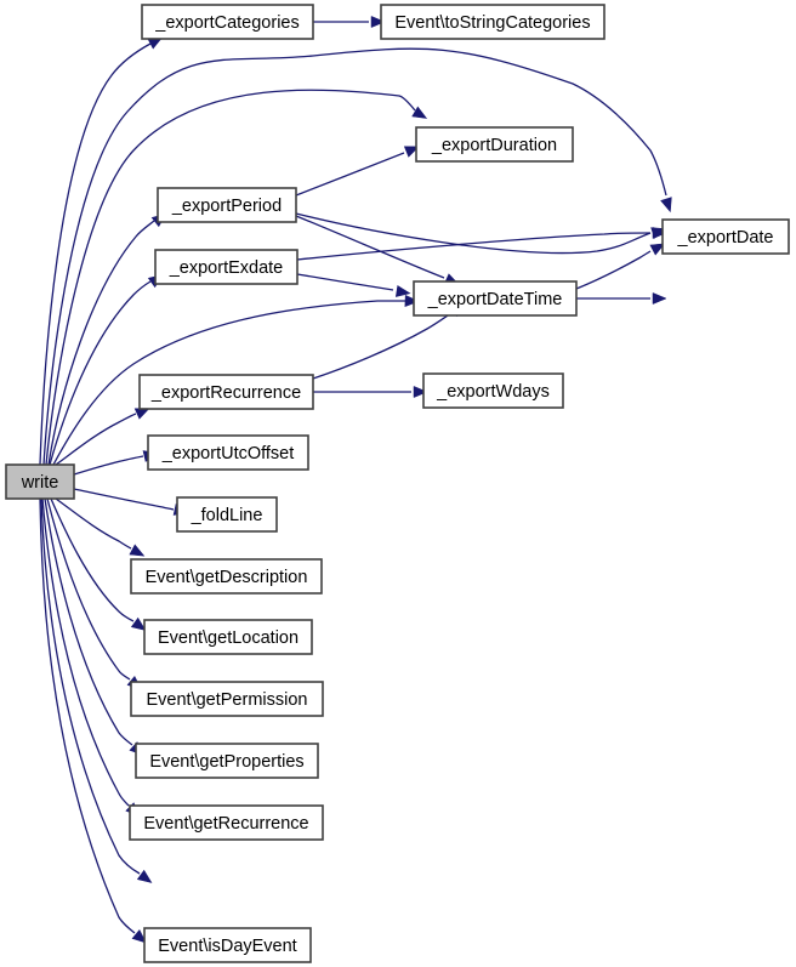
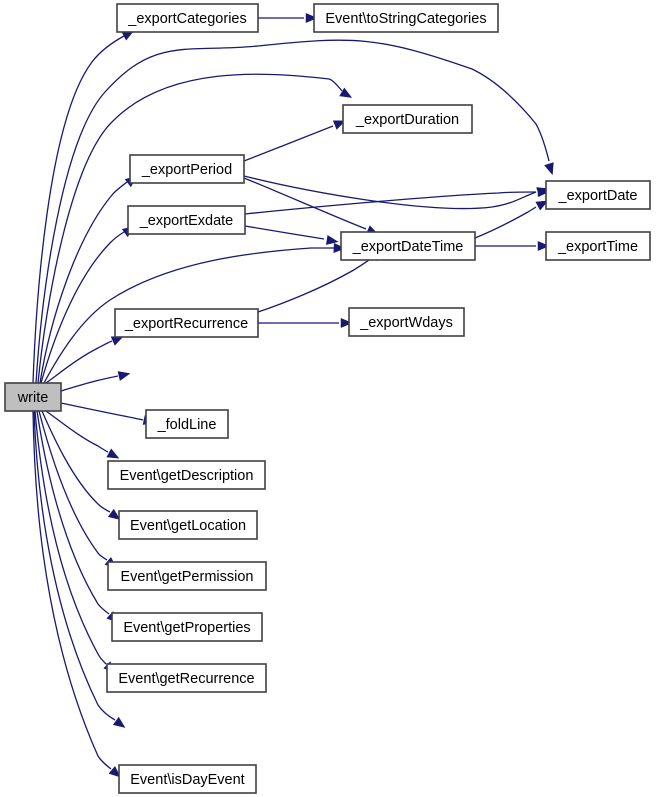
  write
  _exportCategories
  Event\toStringCategories
  _exportDuration
  _exportPeriod
  _exportDate
  _exportExdate
  _exportDateTime
+ _exportTime
  _exportRecurrence
  _exportWdays
- _exportUtcOffset
  _foldLine
  Event\getDescription
  Event\getLocation
  Event\getPermission
  Event\getProperties
  Event\getRecurrence
  Event\isDayEvent
